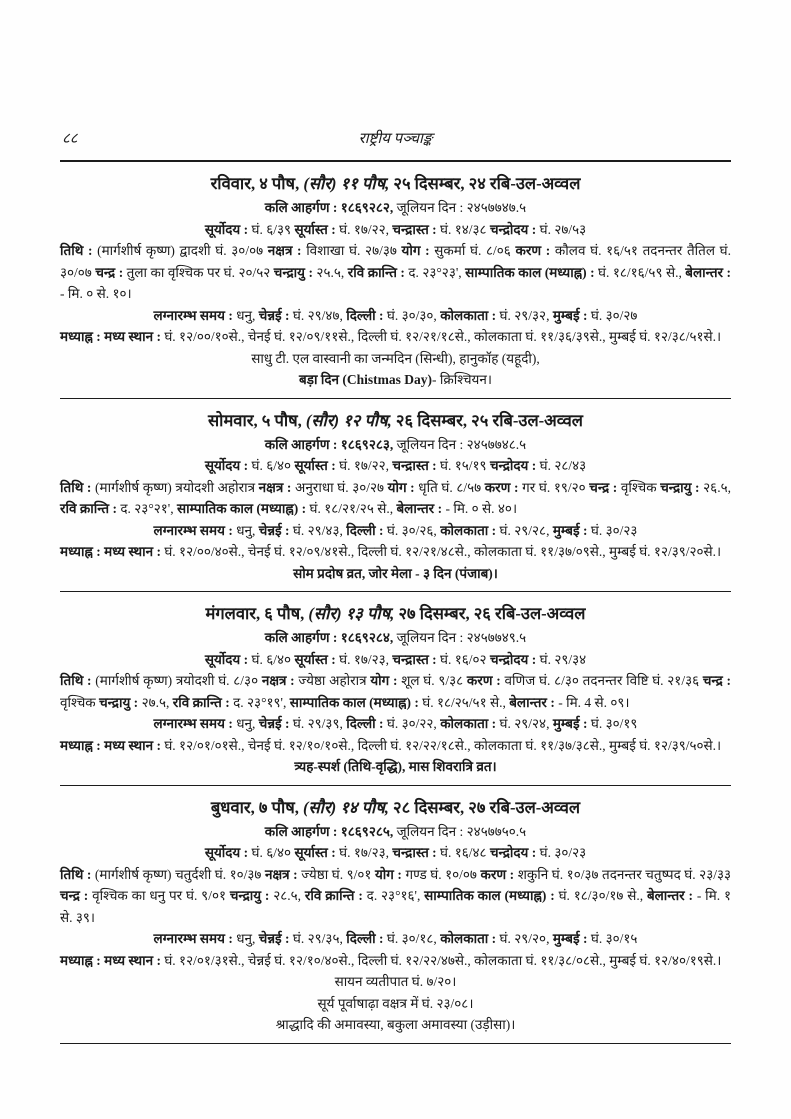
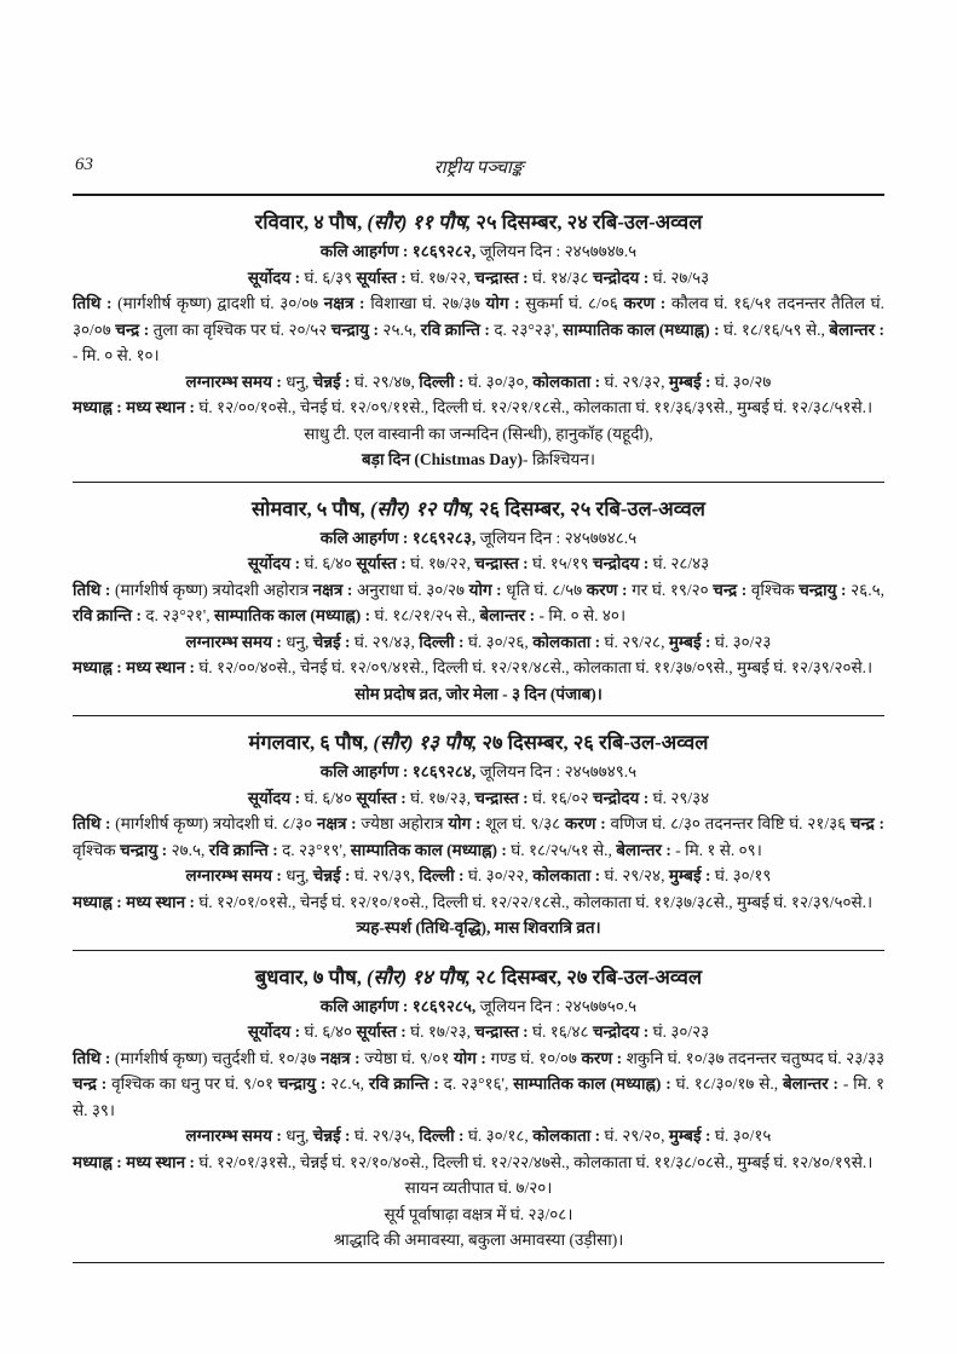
- ८८
+ 63
  राष्ट्रीय पञ्चाङ्क
  रविवार, ४ पौष, (सौर) ११ पौष, २५ दिसम्बर, २४ रबि-उल-अव्वल
  कलि आहर्गण : १८६९२८२, जूलियन दिन : २४५७७४७.५
  सूर्योदय : घं. ६/३९ सूर्यास्त : घं. १७/२२, चन्द्रास्त : घं. १४/३८ चन्द्रोदय : घं. २७/५३
  तिथि : (मार्गशीर्ष कृष्ण) द्वादशी घं. ३०/०७ नक्षत्र : विशाखा घं. २७/३७ योग : सुकर्मा घं. ८/०६ करण : कौलव घं. १६/५१ तदनन्तर तैतिल घं. ३०/०७ चन्द्र : तुला का वृश्चिक पर घं. २०/५२ चन्द्रायु : २५.५, रवि क्रान्ति : द. २३°२३', साम्पातिक काल (मध्याह्न) : घं. १८/१६/५९ से., बेलान्तर : - मि. ० से. १०।
  लग्नारम्भ समय : धनु, चेन्नई : घं. २९/४७, दिल्ली : घं. ३०/३०, कोलकाता : घं. २९/३२, मुम्बई : घं. ३०/२७
  मध्याह्न : मध्य स्थान : घं. १२/००/१०से., चेनई घं. १२/०९/११से., दिल्ली घं. १२/२१/१८से., कोलकाता घं. ११/३६/३९से., मुम्बई घं. १२/३८/५१से.।
  साधु टी. एल वास्वानी का जन्मदिन (सिन्धी), हानुकॉह (यहूदी),
  बड़ा दिन (Chistmas Day)- क्रिश्चियन।
  सोमवार, ५ पौष, (सौर) १२ पौष, २६ दिसम्बर, २५ रबि-उल-अव्वल
  कलि आहर्गण : १८६९२८३, जूलियन दिन : २४५७७४८.५
  सूर्योदय : घं. ६/४० सूर्यास्त : घं. १७/२२, चन्द्रास्त : घं. १५/१९ चन्द्रोदय : घं. २८/४३
  तिथि : (मार्गशीर्ष कृष्ण) त्रयोदशी अहोरात्र नक्षत्र : अनुराधा घं. ३०/२७ योग : धृति घं. ८/५७ करण : गर घं. १९/२० चन्द्र : वृश्चिक चन्द्रायु : २६.५, रवि क्रान्ति : द. २३°२१', साम्पातिक काल (मध्याह्न) : घं. १८/२१/२५ से., बेलान्तर : - मि. ० से. ४०।
  लग्नारम्भ समय : धनु, चेन्नई : घं. २९/४३, दिल्ली : घं. ३०/२६, कोलकाता : घं. २९/२८, मुम्बई : घं. ३०/२३
  मध्याह्न : मध्य स्थान : घं. १२/००/४०से., चेनई घं. १२/०९/४१से., दिल्ली घं. १२/२१/४८से., कोलकाता घं. ११/३७/०९से., मुम्बई घं. १२/३९/२०से.।
  सोम प्रदोष व्रत, जोर मेला - ३ दिन (पंजाब)।
  मंगलवार, ६ पौष, (सौर) १३ पौष, २७ दिसम्बर, २६ रबि-उल-अव्वल
  कलि आहर्गण : १८६९२८४, जूलियन दिन : २४५७७४९.५
  सूर्योदय : घं. ६/४० सूर्यास्त : घं. १७/२३, चन्द्रास्त : घं. १६/०२ चन्द्रोदय : घं. २९/३४
- तिथि : (मार्गशीर्ष कृष्ण) त्रयोदशी घं. ८/३० नक्षत्र : ज्येष्ठा अहोरात्र योग : शूल घं. ९/३८ करण : वणिज घं. ८/३० तदनन्तर विष्टि घं. २१/३६ चन्द्र : वृश्चिक चन्द्रायु : २७.५, रवि क्रान्ति : द. २३°१९', साम्पातिक काल (मध्याह्न) : घं. १८/२५/५१ से., बेलान्तर : - मि. 4 से. ०९।
+ तिथि : (मार्गशीर्ष कृष्ण) त्रयोदशी घं. ८/३० नक्षत्र : ज्येष्ठा अहोरात्र योग : शूल घं. ९/३८ करण : वणिज घं. ८/३० तदनन्तर विष्टि घं. २१/३६ चन्द्र : वृश्चिक चन्द्रायु : २७.५, रवि क्रान्ति : द. २३°१९', साम्पातिक काल (मध्याह्न) : घं. १८/२५/५१ से., बेलान्तर : - मि. १ से. ०९।
  लग्नारम्भ समय : धनु, चेन्नई : घं. २९/३९, दिल्ली : घं. ३०/२२, कोलकाता : घं. २९/२४, मुम्बई : घं. ३०/१९
  मध्याह्न : मध्य स्थान : घं. १२/०१/०१से., चेनई घं. १२/१०/१०से., दिल्ली घं. १२/२२/१८से., कोलकाता घं. ११/३७/३८से., मुम्बई घं. १२/३९/५०से.।
  त्र्यह-स्पर्श (तिथि-वृद्धि), मास शिवरात्रि व्रत।
  बुधवार, ७ पौष, (सौर) १४ पौष, २८ दिसम्बर, २७ रबि-उल-अव्वल
  कलि आहर्गण : १८६९२८५, जूलियन दिन : २४५७७५०.५
  सूर्योदय : घं. ६/४० सूर्यास्त : घं. १७/२३, चन्द्रास्त : घं. १६/४८ चन्द्रोदय : घं. ३०/२३
  तिथि : (मार्गशीर्ष कृष्ण) चतुर्दशी घं. १०/३७ नक्षत्र : ज्येष्ठा घं. ९/०१ योग : गण्ड घं. १०/०७ करण : शकुनि घं. १०/३७ तदनन्तर चतुष्पद घं. २३/३३ चन्द्र : वृश्चिक का धनु पर घं. ९/०१ चन्द्रायु : २८.५, रवि क्रान्ति : द. २३°१६', साम्पातिक काल (मध्याह्न) : घं. १८/३०/१७ से., बेलान्तर : - मि. १ से. ३९।
  लग्नारम्भ समय : धनु, चेन्नई : घं. २९/३५, दिल्ली : घं. ३०/१८, कोलकाता : घं. २९/२०, मुम्बई : घं. ३०/१५
  मध्याह्न : मध्य स्थान : घं. १२/०१/३१से., चेन्नई घं. १२/१०/४०से., दिल्ली घं. १२/२२/४७से., कोलकाता घं. ११/३८/०८से., मुम्बई घं. १२/४०/१९से.।
  सायन व्यतीपात घं. ७/२०।
  सूर्य पूर्वाषाढ़ा वक्षत्र में घं. २३/०८।
  श्राद्धादि की अमावस्या, बकुला अमावस्या (उड़ीसा)।
